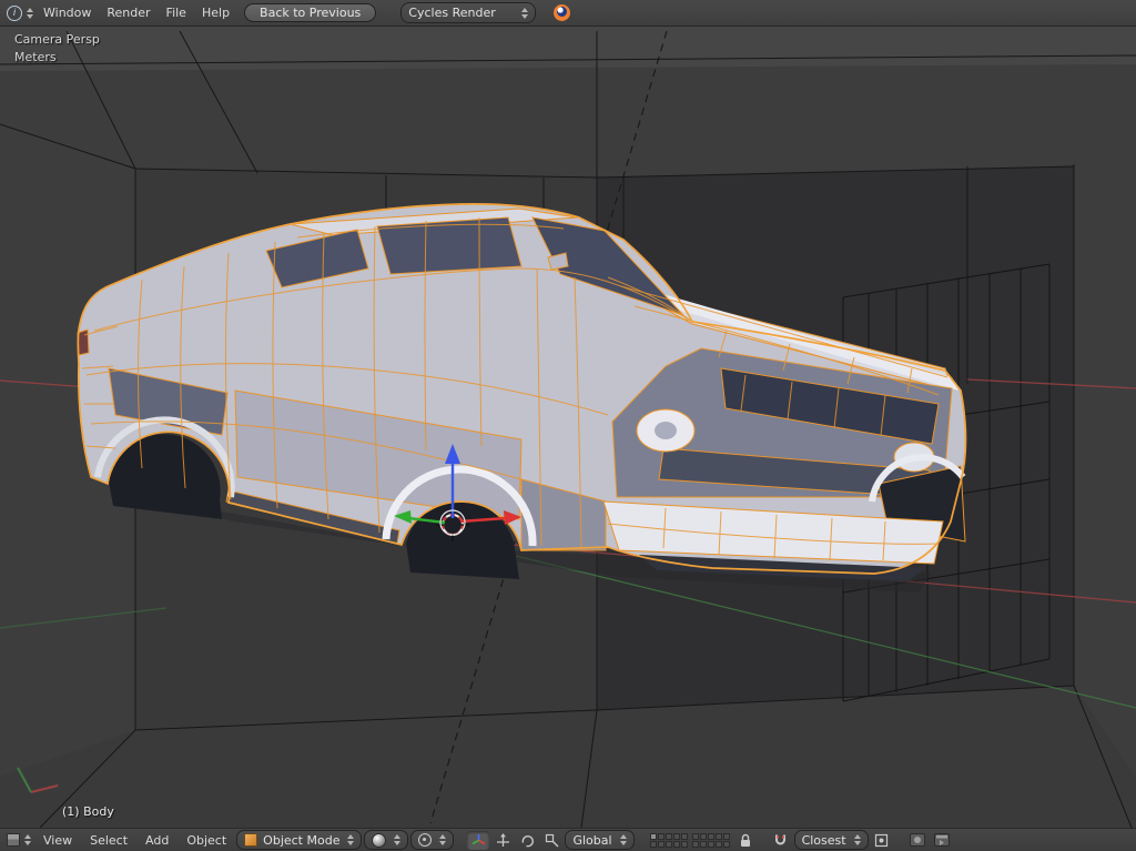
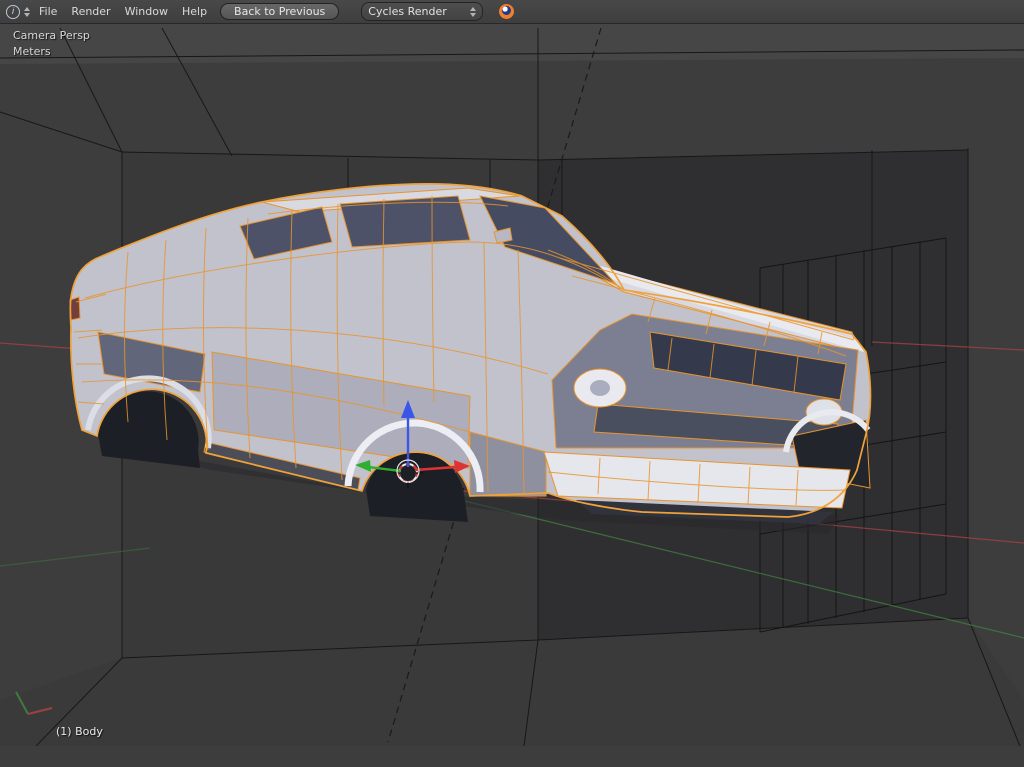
  i
- Window
+ File
  Render
- File
+ Window
  Help
  Back to Previous
  Cycles Render
  Camera Persp
  Meters
  (1) Body
- View
- Select
- Add
- Object
- Object Mode
- Global
- Closest
